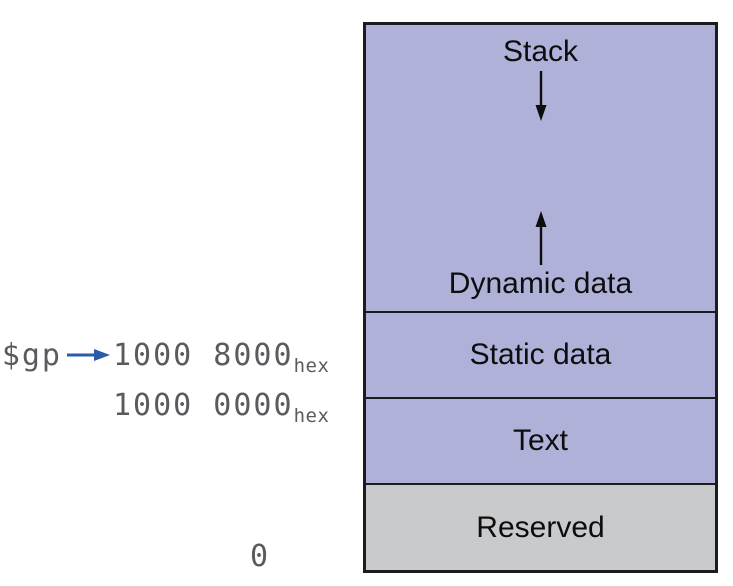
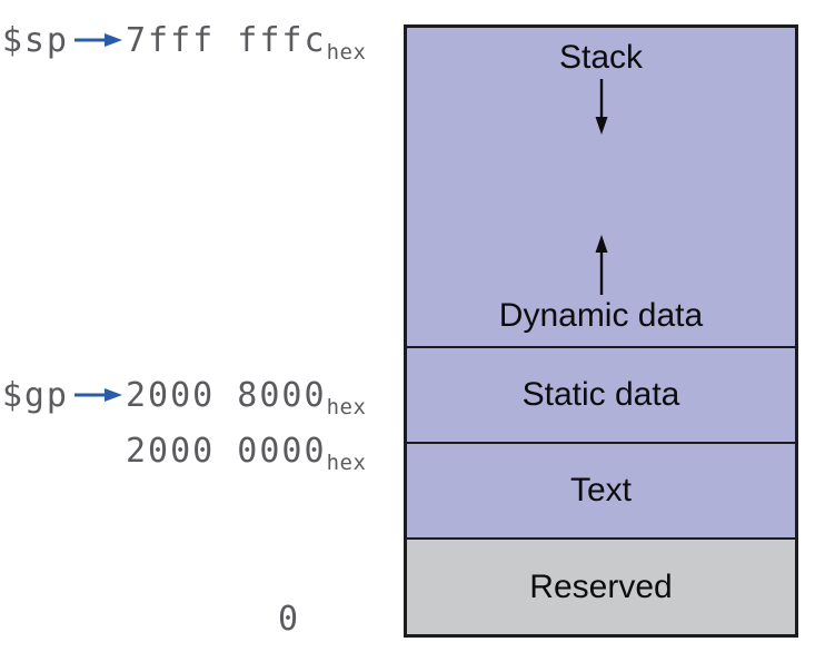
+ $sp
+ 7fff fffchex
  $gp
- 1000 8000hex
+ 2000 8000hex
- 1000 0000hex
+ 2000 0000hex
  0
  Stack
  Dynamic data
  Static data
  Text
  Reserved
